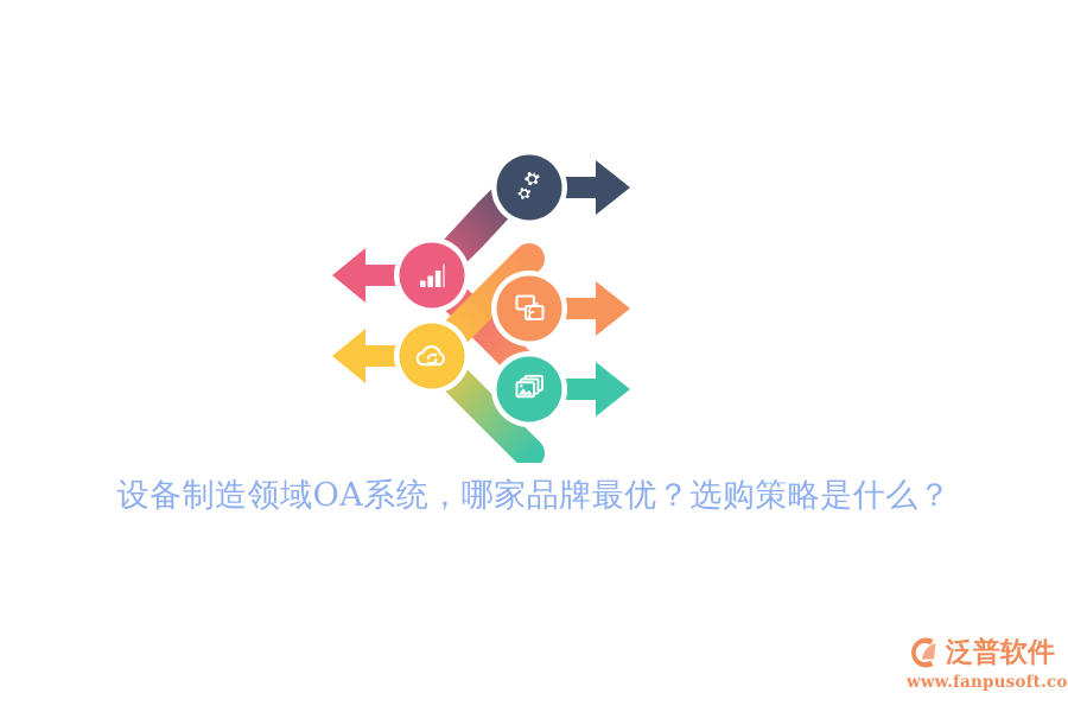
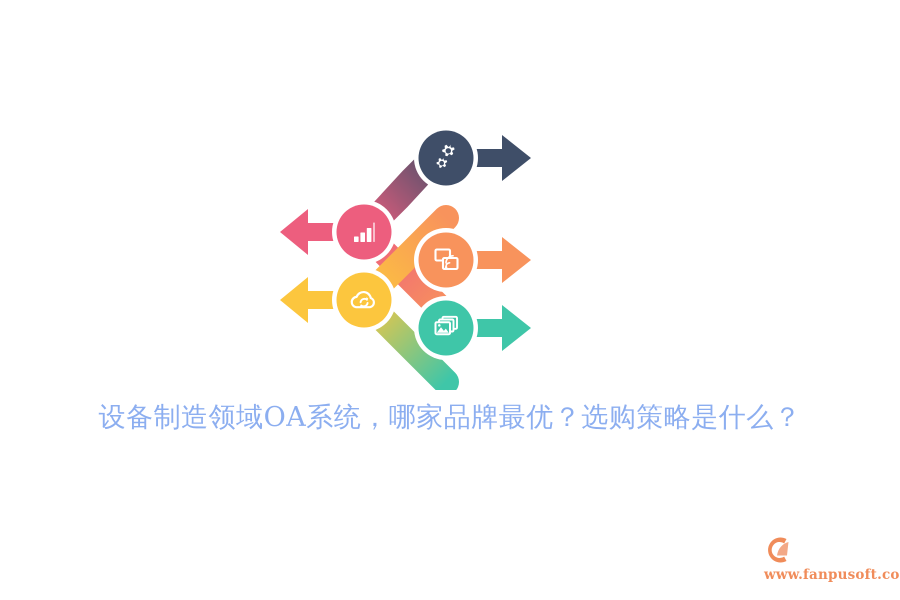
  设备制造领域OA系统，哪家品牌最优？选购策略是什么？
- 泛普软件
  www.fanpusoft.co
